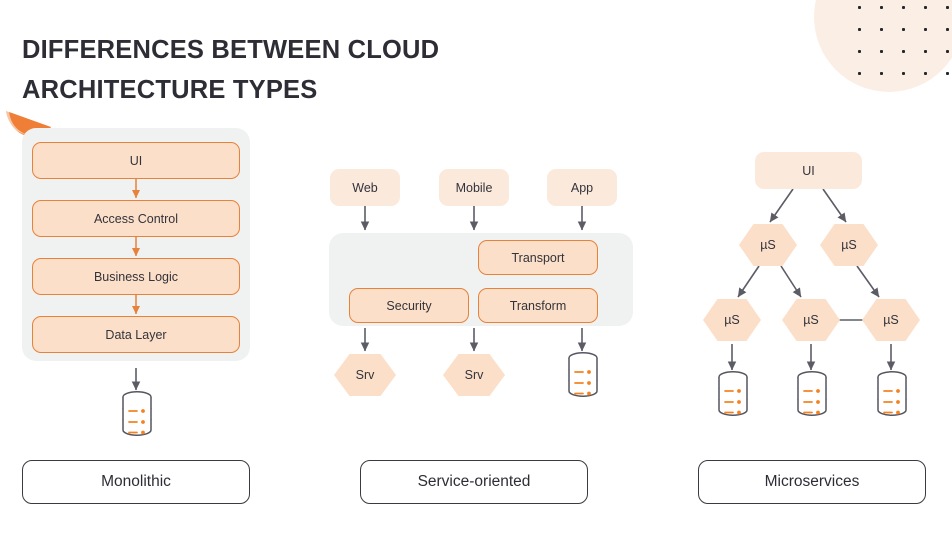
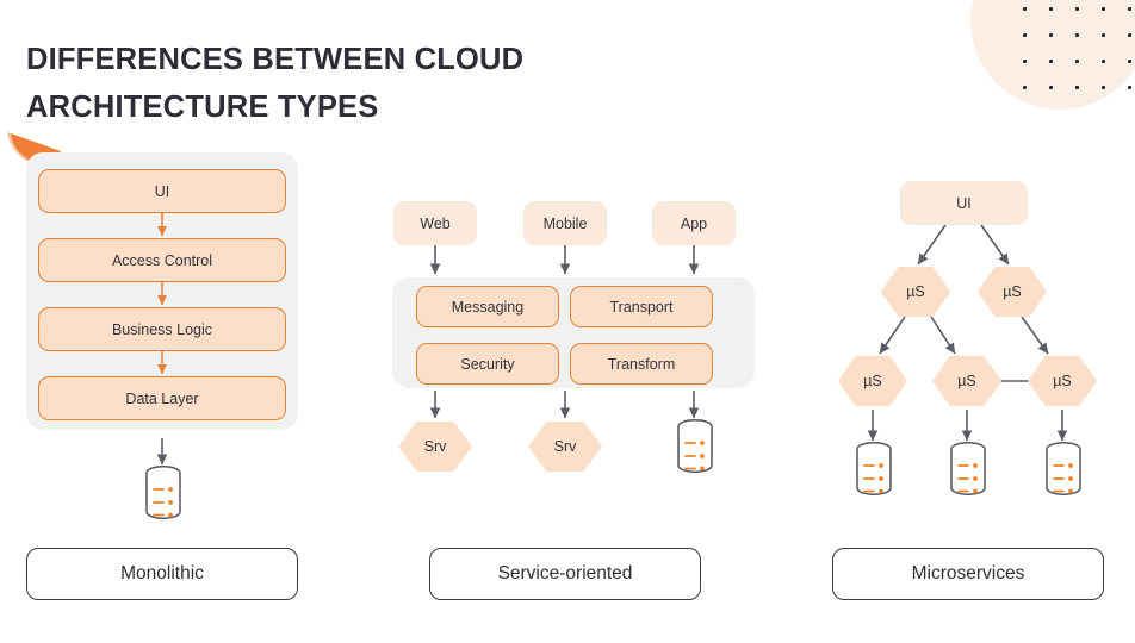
  DIFFERENCES BETWEEN CLOUD ARCHITECTURE TYPES
  UI
  Access Control
  Business Logic
  Data Layer
  Monolithic
  Web
  Mobile
  App
+ Messaging
  Transport
  Security
  Transform
  Srv
  Srv
  Service-oriented
  UI
  µS
  µS
  µS
  µS
  µS
  Microservices
